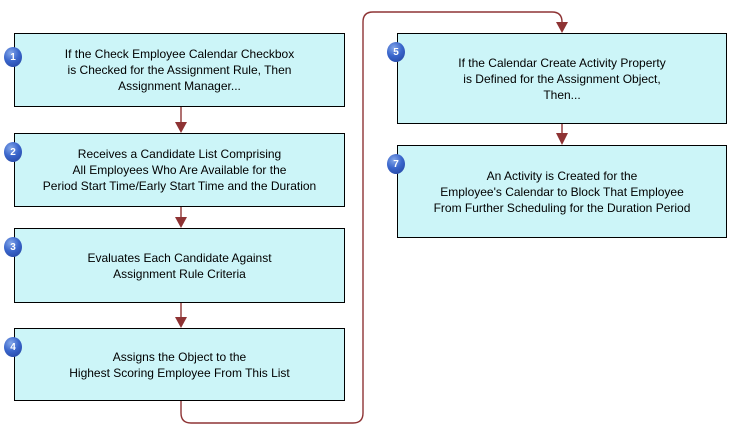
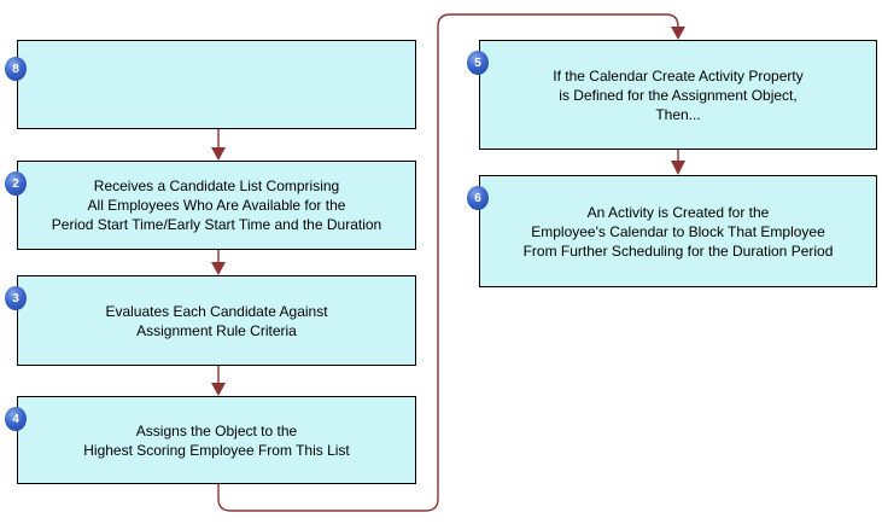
- 1
+ 8
- If the Check Employee Calendar Checkbox
- is Checked for the Assignment Rule, Then
- Assignment Manager...
  2
  Receives a Candidate List Comprising
  All Employees Who Are Available for the
  Period Start Time/Early Start Time and the Duration
  3
  Evaluates Each Candidate Against
  Assignment Rule Criteria
  4
  Assigns the Object to the
  Highest Scoring Employee From This List
  5
  If the Calendar Create Activity Property
  is Defined for the Assignment Object,
  Then...
- 7
+ 6
  An Activity is Created for the
  Employee's Calendar to Block That Employee
  From Further Scheduling for the Duration Period
